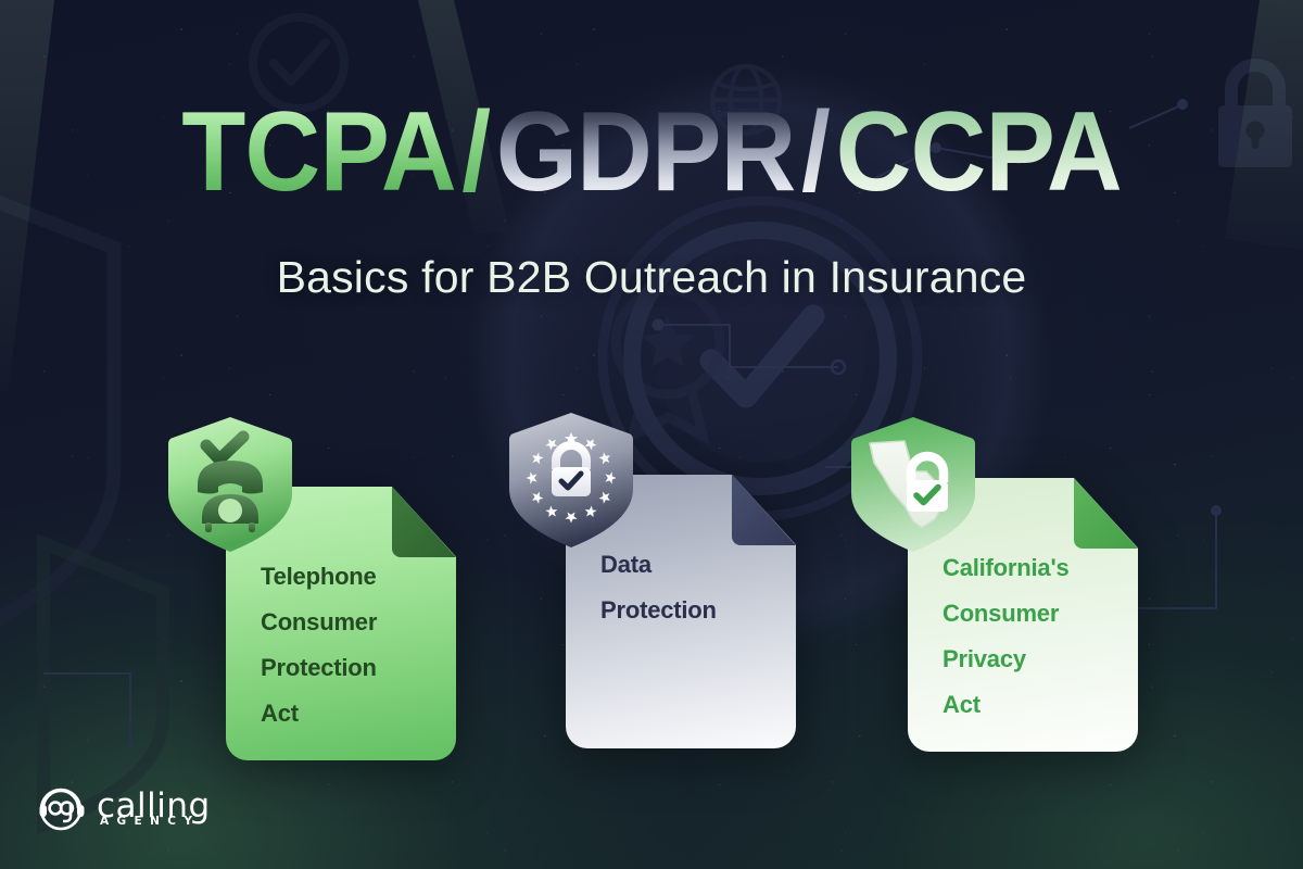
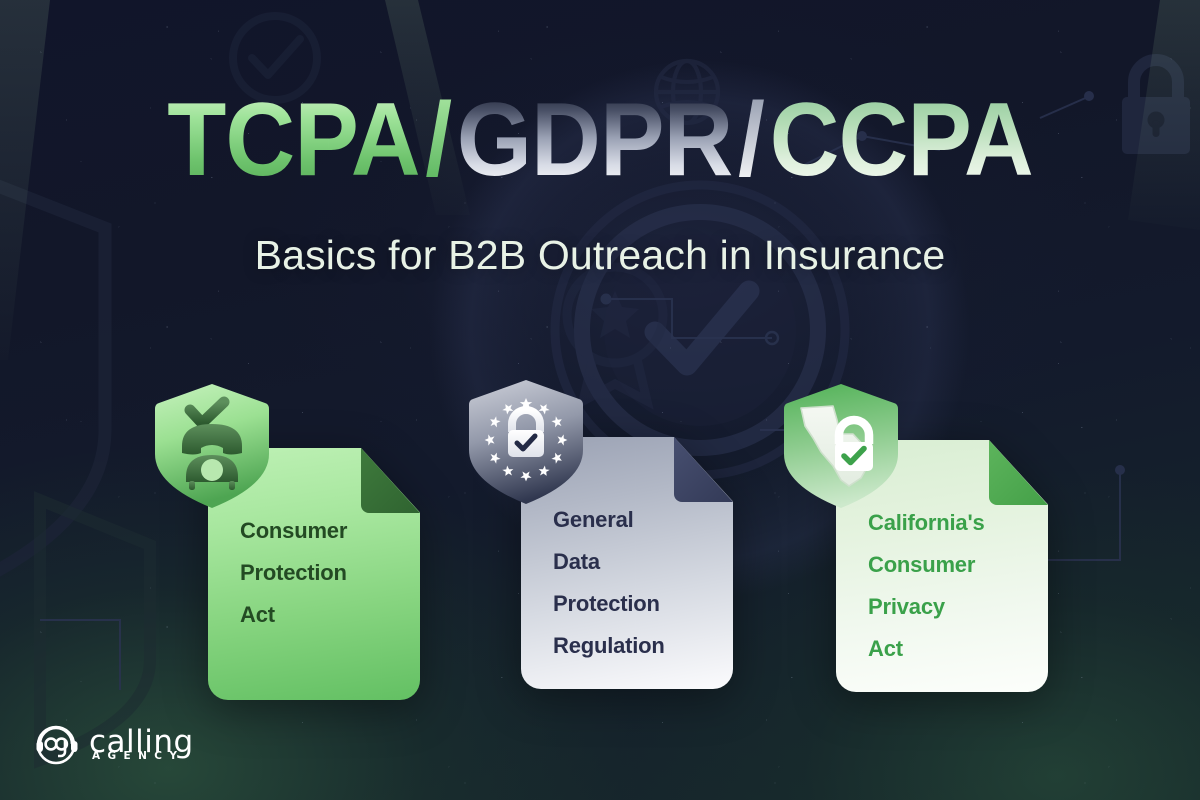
  TCPA/GDPR/CCPA
  Basics for B2B Outreach in Insurance
- Telephone
  Consumer
  Protection
  Act
+ General
  Data
  Protection
+ Regulation
  California's
  Consumer
  Privacy
  Act
  calling
  AGENCY
